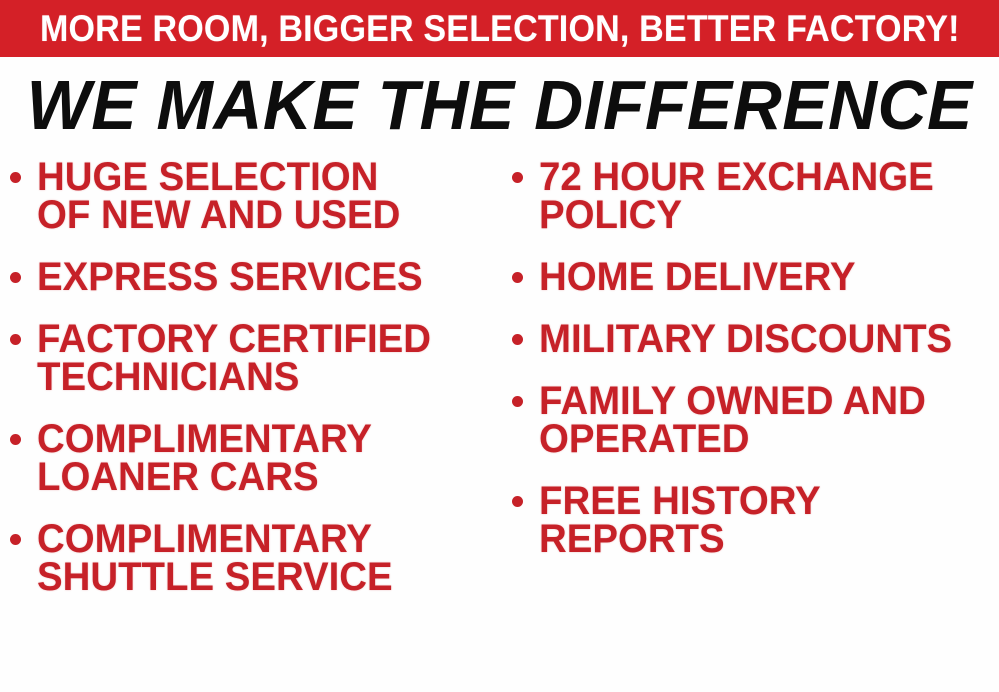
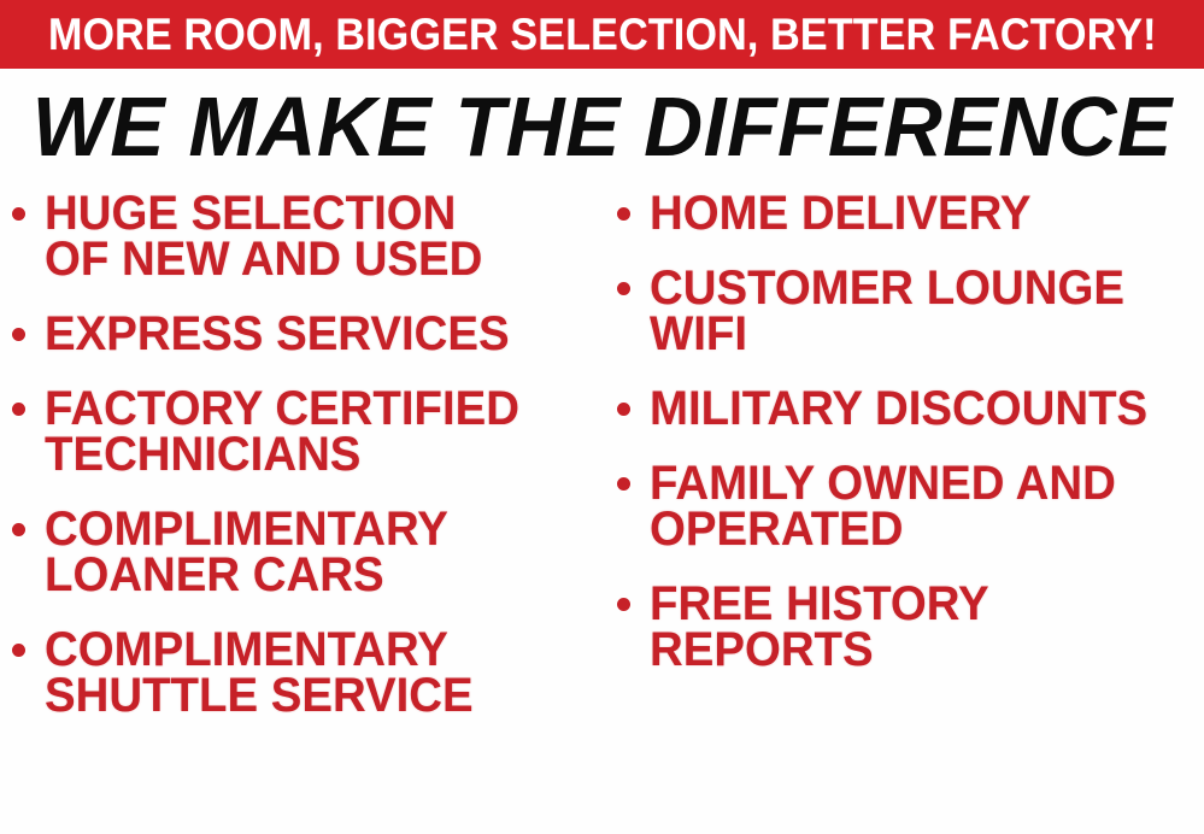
  MORE ROOM, BIGGER SELECTION, BETTER FACTORY!
  WE MAKE THE DIFFERENCE
  HUGE SELECTION
  OF NEW AND USED
  EXPRESS SERVICES
  FACTORY CERTIFIED
  TECHNICIANS
  COMPLIMENTARY
  LOANER CARS
  COMPLIMENTARY
  SHUTTLE SERVICE
- 72 HOUR EXCHANGE
- POLICY
  HOME DELIVERY
+ CUSTOMER LOUNGE
+ WIFI
  MILITARY DISCOUNTS
  FAMILY OWNED AND
  OPERATED
  FREE HISTORY
  REPORTS
